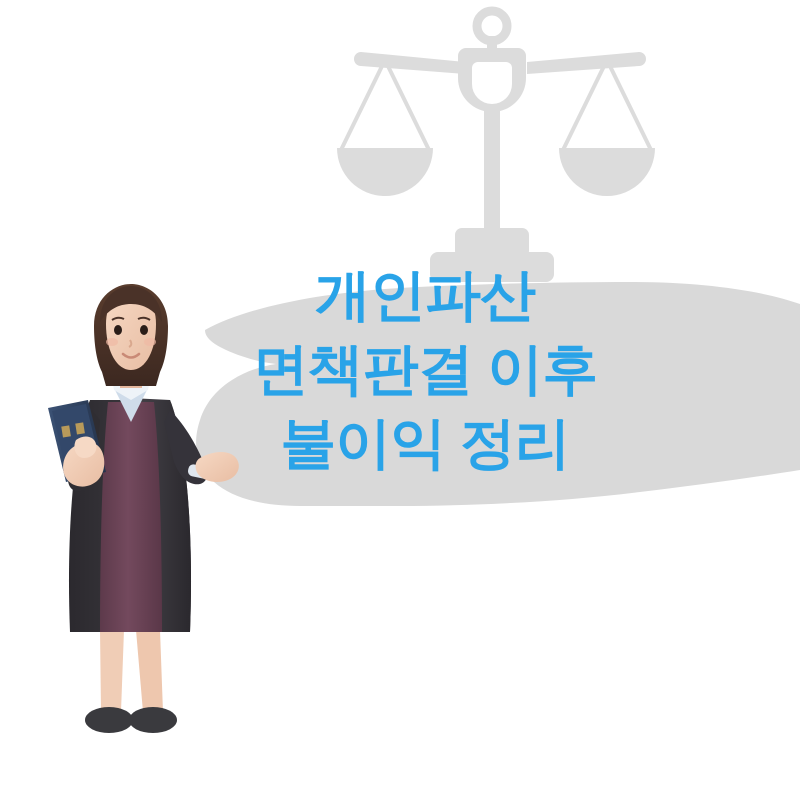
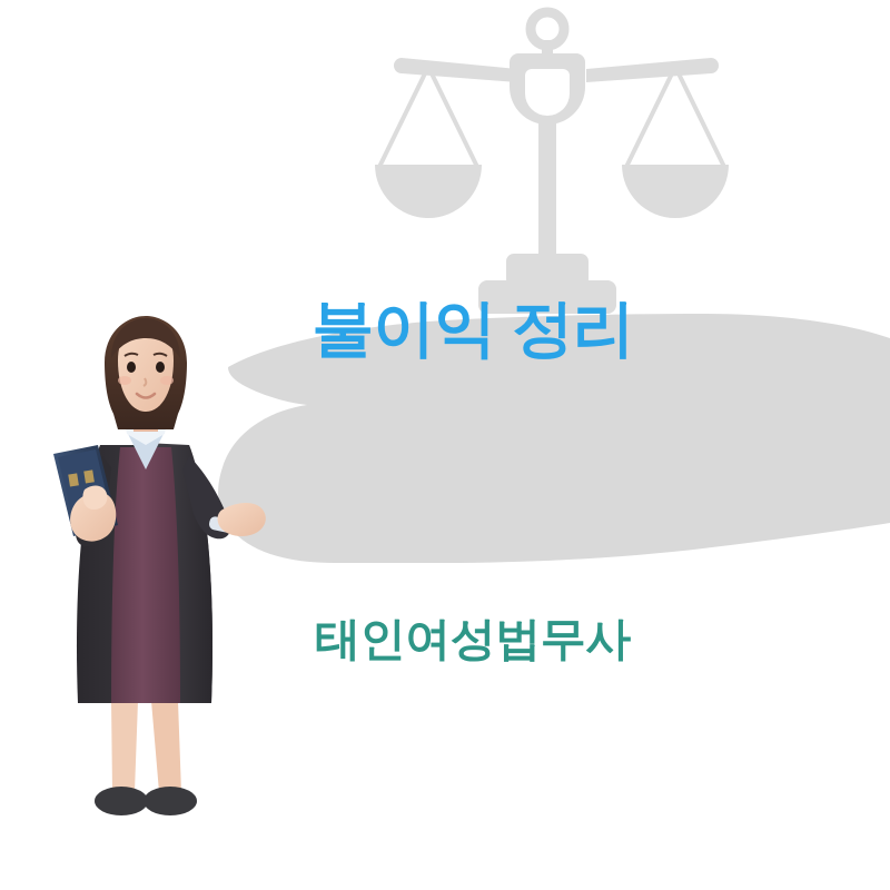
- 개인파산
- 면책판결 이후
  불이익 정리
+ 태인여성법무사
